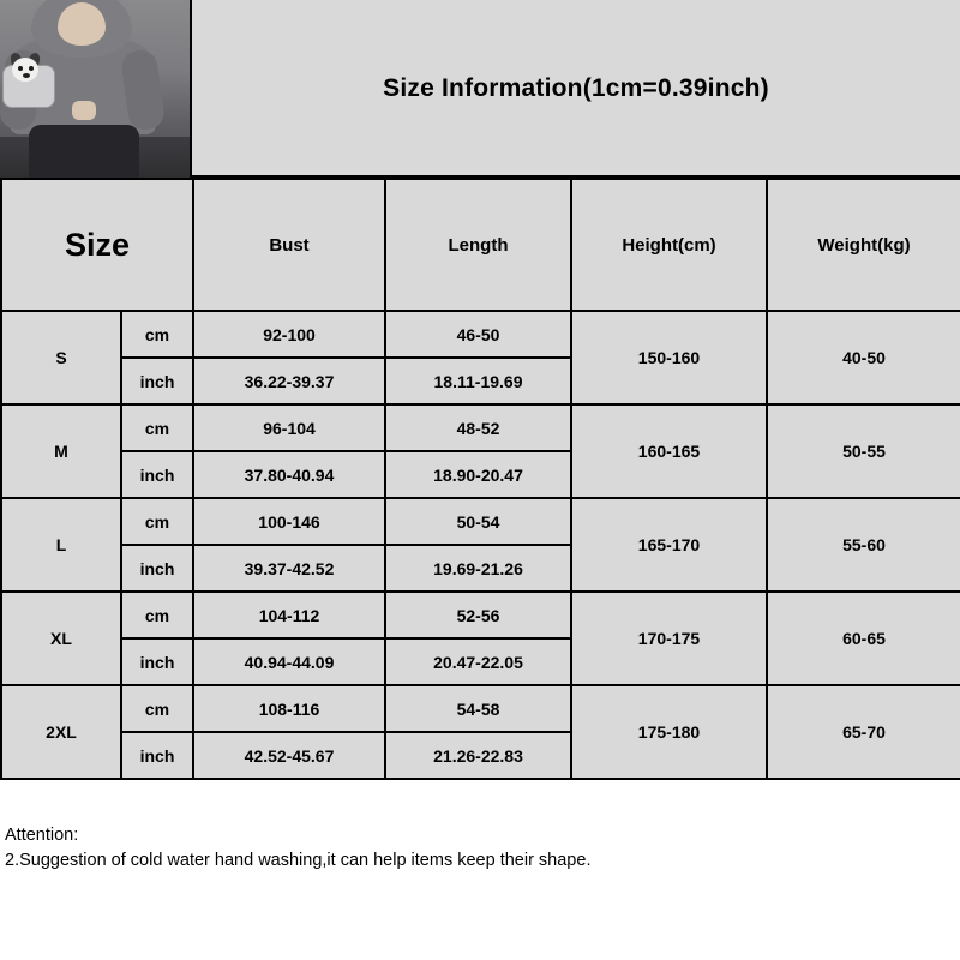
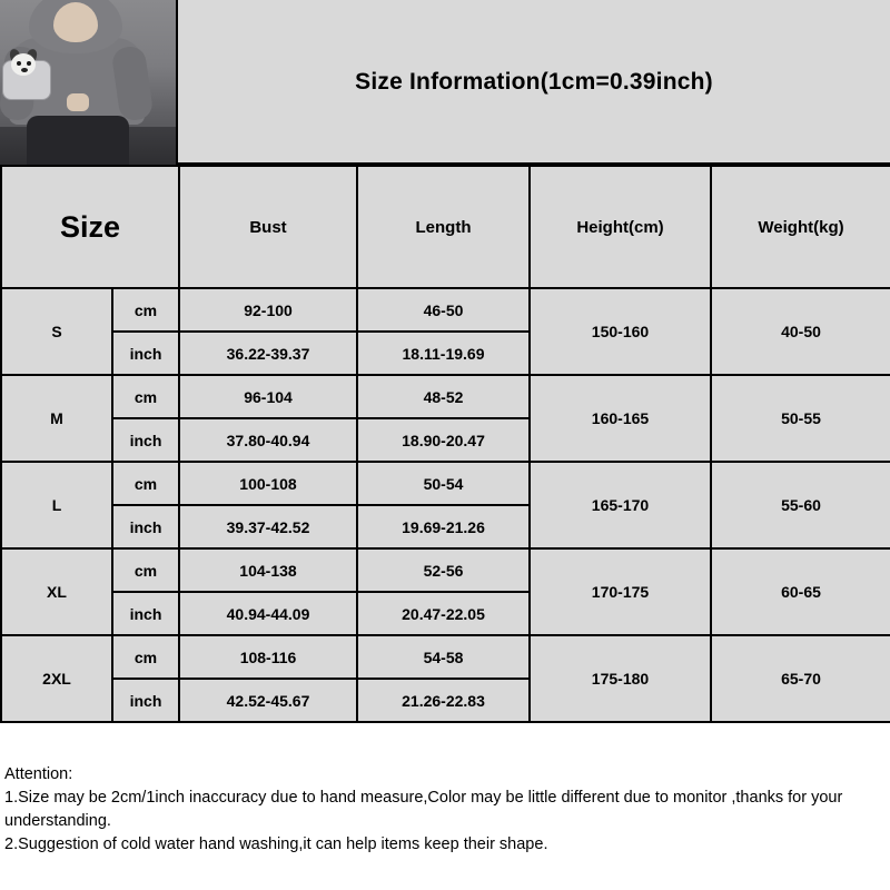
  Size Information(1cm=0.39inch)
  Size	Bust	Length	Height(cm)	Weight(kg)
  S	cm	92-100	46-50	150-160	40-50
  inch	36.22-39.37	18.11-19.69
  M	cm	96-104	48-52	160-165	50-55
  inch	37.80-40.94	18.90-20.47
- L	cm	100-146	50-54	165-170	55-60
+ L	cm	100-108	50-54	165-170	55-60
  inch	39.37-42.52	19.69-21.26
- XL	cm	104-112	52-56	170-175	60-65
+ XL	cm	104-138	52-56	170-175	60-65
  inch	40.94-44.09	20.47-22.05
  2XL	cm	108-116	54-58	175-180	65-70
  inch	42.52-45.67	21.26-22.83
  Attention:
+ 1.Size may be 2cm/1inch inaccuracy due to hand measure,Color may be little different due to monitor ,thanks for your understanding.
  2.Suggestion of cold water hand washing,it can help items keep their shape.
